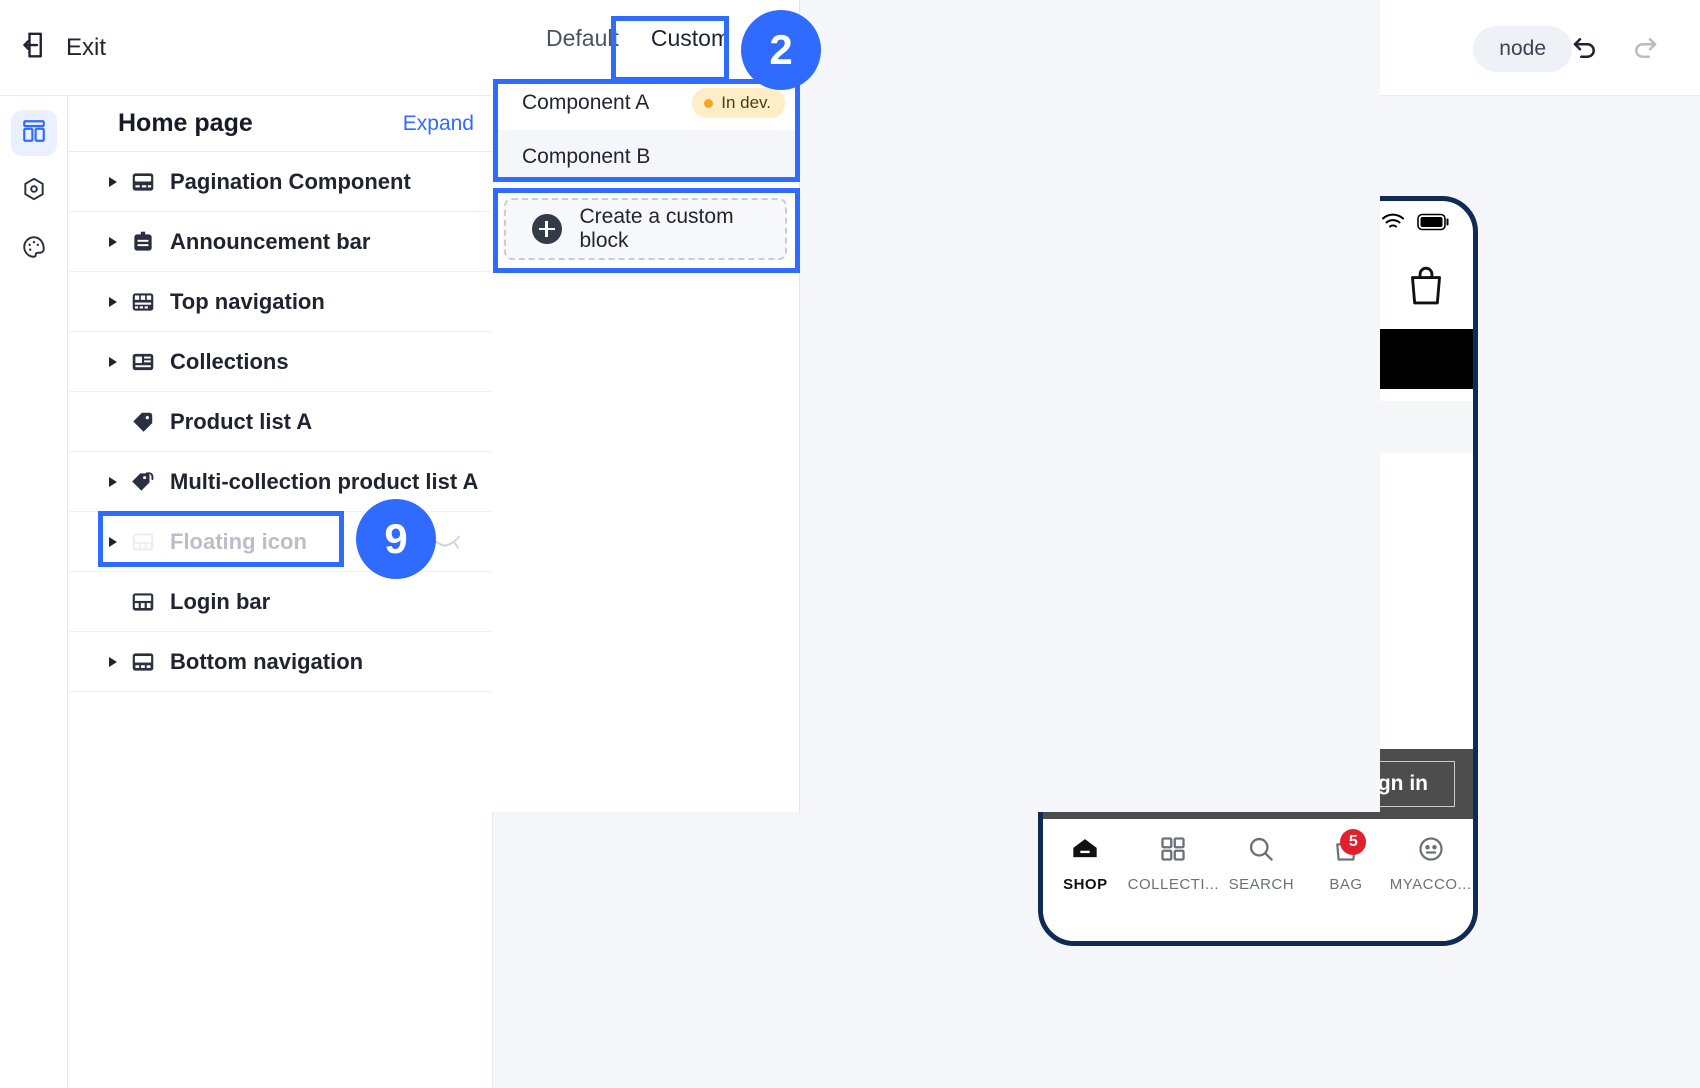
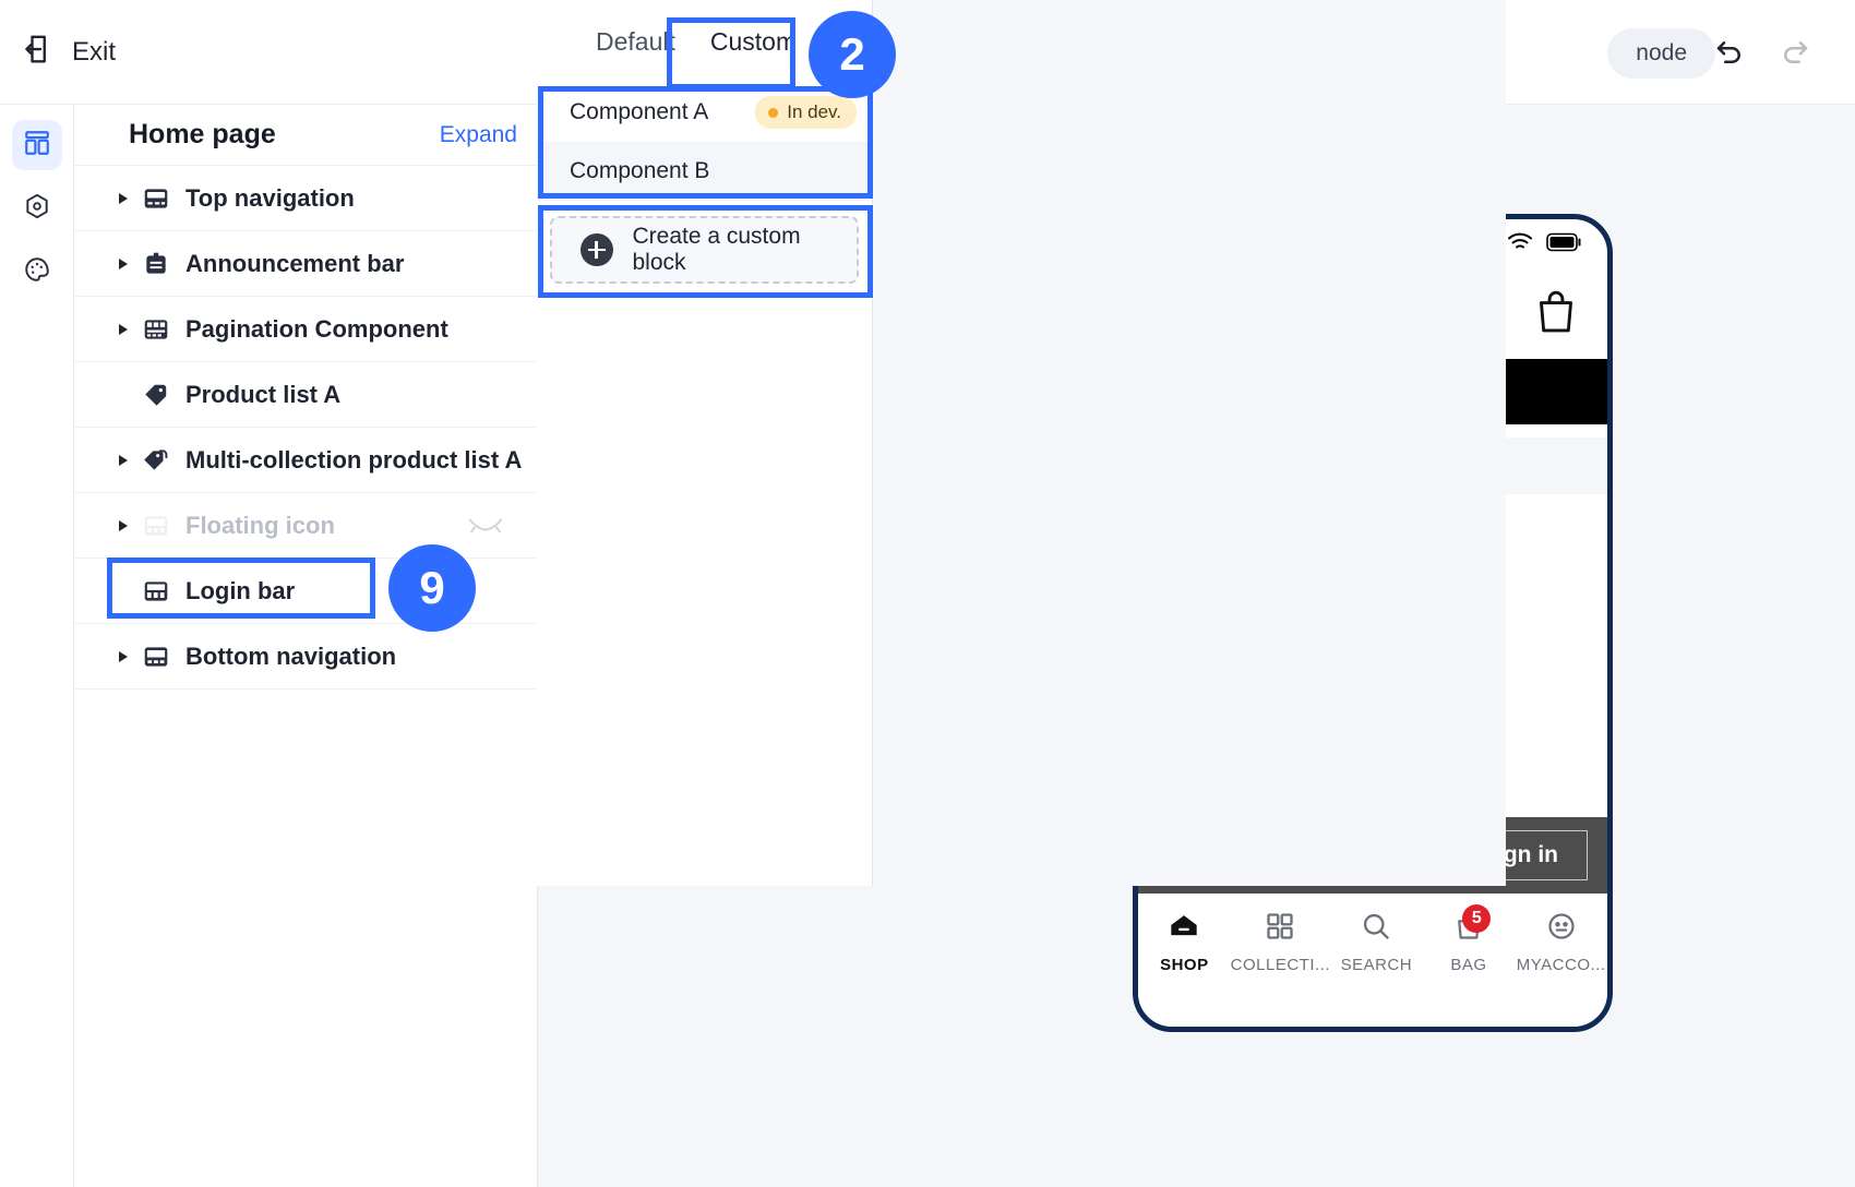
  Exit
  node
  Home page
  Expand
- Pagination Component
+ Top navigation
  Announcement bar
- Top navigation
+ Pagination Component
- Collections
  Product list A
  Multi-collection product list A
  Floating icon
  Login bar
  Bottom navigation
  Default
  Custom
  Component A
  In dev.
  Component B
  Create a custom block
  9
  2
  SHOP
  COLLECTI...
  SEARCH
  BAG
  5
  MYACCO...
